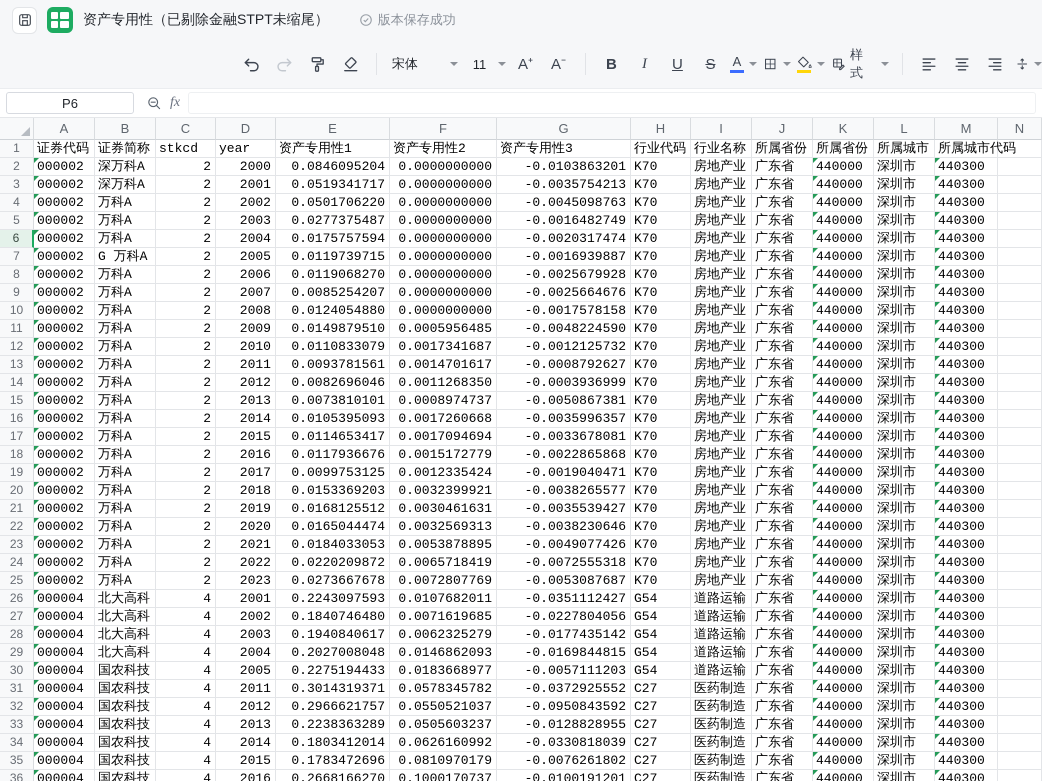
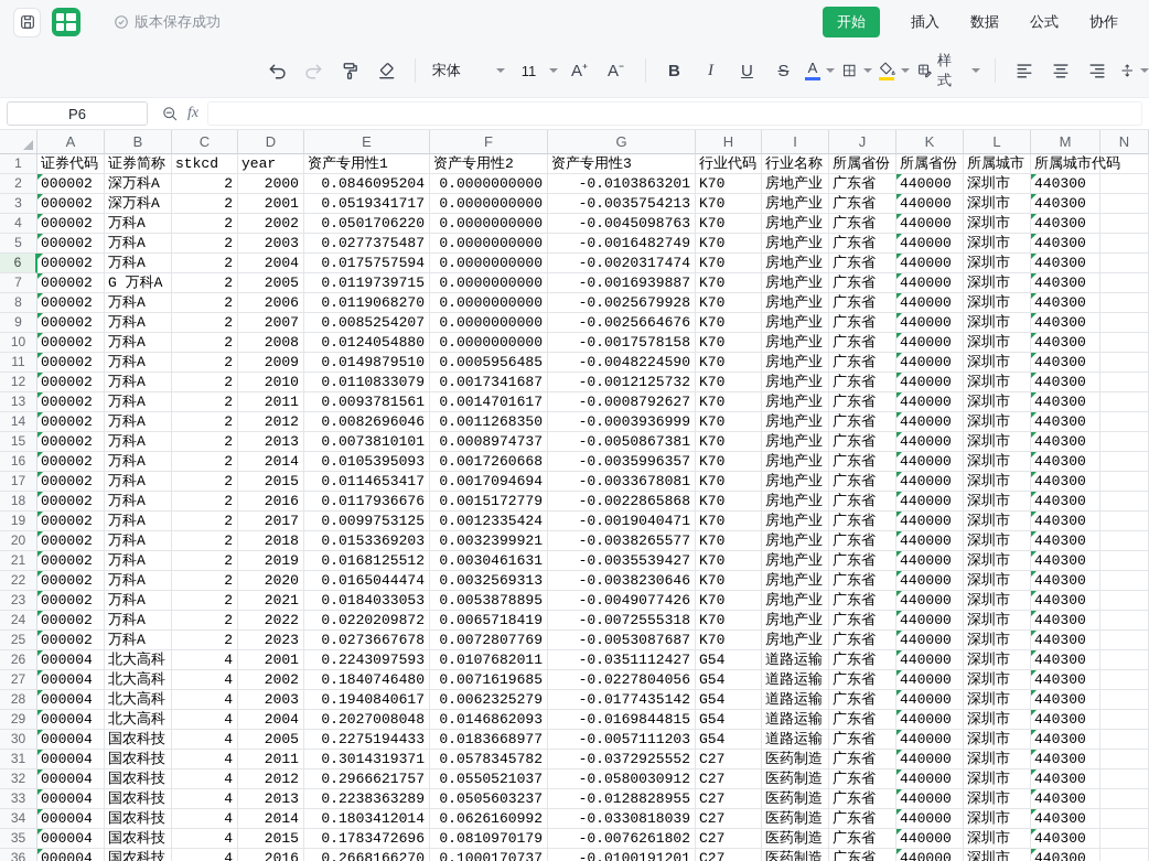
- 资产专用性（已剔除金融STPT未缩尾）
  版本保存成功
+ 开始
+ 插入
+ 数据
+ 公式
+ 协作
  宋体
  11
  A⁺
  A⁻
  B
  I
  U
  S
  A
  样式
  P6
  fx
  A
  B
  C
  D
  E
  F
  G
  H
  I
  J
  K
  L
  M
  N
  1
  证券代码
  证券简称
  stkcd
  year
  资产专用性1
  资产专用性2
  资产专用性3
  行业代码
  行业名称
  所属省份
  所属省份
  所属城市
  所属城市代码
  2
  000002
  深万科A
  2
  2000
  0.0846095204
  0.0000000000
  -0.0103863201
  K70
  房地产业
  广东省
  440000
  深圳市
  440300
  3
  000002
  深万科A
  2
  2001
  0.0519341717
  0.0000000000
  -0.0035754213
  K70
  房地产业
  广东省
  440000
  深圳市
  440300
  4
  000002
  万科A
  2
  2002
  0.0501706220
  0.0000000000
  -0.0045098763
  K70
  房地产业
  广东省
  440000
  深圳市
  440300
  5
  000002
  万科A
  2
  2003
  0.0277375487
  0.0000000000
  -0.0016482749
  K70
  房地产业
  广东省
  440000
  深圳市
  440300
  6
  000002
  万科A
  2
  2004
  0.0175757594
  0.0000000000
  -0.0020317474
  K70
  房地产业
  广东省
  440000
  深圳市
  440300
  7
  000002
  G 万科A
  2
  2005
  0.0119739715
  0.0000000000
  -0.0016939887
  K70
  房地产业
  广东省
  440000
  深圳市
  440300
  8
  000002
  万科A
  2
  2006
  0.0119068270
  0.0000000000
  -0.0025679928
  K70
  房地产业
  广东省
  440000
  深圳市
  440300
  9
  000002
  万科A
  2
  2007
  0.0085254207
  0.0000000000
  -0.0025664676
  K70
  房地产业
  广东省
  440000
  深圳市
  440300
  10
  000002
  万科A
  2
  2008
  0.0124054880
  0.0000000000
  -0.0017578158
  K70
  房地产业
  广东省
  440000
  深圳市
  440300
  11
  000002
  万科A
  2
  2009
  0.0149879510
  0.0005956485
  -0.0048224590
  K70
  房地产业
  广东省
  440000
  深圳市
  440300
  12
  000002
  万科A
  2
  2010
  0.0110833079
  0.0017341687
  -0.0012125732
  K70
  房地产业
  广东省
  440000
  深圳市
  440300
  13
  000002
  万科A
  2
  2011
  0.0093781561
  0.0014701617
  -0.0008792627
  K70
  房地产业
  广东省
  440000
  深圳市
  440300
  14
  000002
  万科A
  2
  2012
  0.0082696046
  0.0011268350
  -0.0003936999
  K70
  房地产业
  广东省
  440000
  深圳市
  440300
  15
  000002
  万科A
  2
  2013
  0.0073810101
  0.0008974737
  -0.0050867381
  K70
  房地产业
  广东省
  440000
  深圳市
  440300
  16
  000002
  万科A
  2
  2014
  0.0105395093
  0.0017260668
  -0.0035996357
  K70
  房地产业
  广东省
  440000
  深圳市
  440300
  17
  000002
  万科A
  2
  2015
  0.0114653417
  0.0017094694
  -0.0033678081
  K70
  房地产业
  广东省
  440000
  深圳市
  440300
  18
  000002
  万科A
  2
  2016
  0.0117936676
  0.0015172779
  -0.0022865868
  K70
  房地产业
  广东省
  440000
  深圳市
  440300
  19
  000002
  万科A
  2
  2017
  0.0099753125
  0.0012335424
  -0.0019040471
  K70
  房地产业
  广东省
  440000
  深圳市
  440300
  20
  000002
  万科A
  2
  2018
  0.0153369203
  0.0032399921
  -0.0038265577
  K70
  房地产业
  广东省
  440000
  深圳市
  440300
  21
  000002
  万科A
  2
  2019
  0.0168125512
  0.0030461631
  -0.0035539427
  K70
  房地产业
  广东省
  440000
  深圳市
  440300
  22
  000002
  万科A
  2
  2020
  0.0165044474
  0.0032569313
  -0.0038230646
  K70
  房地产业
  广东省
  440000
  深圳市
  440300
  23
  000002
  万科A
  2
  2021
  0.0184033053
  0.0053878895
  -0.0049077426
  K70
  房地产业
  广东省
  440000
  深圳市
  440300
  24
  000002
  万科A
  2
  2022
  0.0220209872
  0.0065718419
  -0.0072555318
  K70
  房地产业
  广东省
  440000
  深圳市
  440300
  25
  000002
  万科A
  2
  2023
  0.0273667678
  0.0072807769
  -0.0053087687
  K70
  房地产业
  广东省
  440000
  深圳市
  440300
  26
  000004
  北大高科
  4
  2001
  0.2243097593
  0.0107682011
  -0.0351112427
  G54
  道路运输
  广东省
  440000
  深圳市
  440300
  27
  000004
  北大高科
  4
  2002
  0.1840746480
  0.0071619685
  -0.0227804056
  G54
  道路运输
  广东省
  440000
  深圳市
  440300
  28
  000004
  北大高科
  4
  2003
  0.1940840617
  0.0062325279
  -0.0177435142
  G54
  道路运输
  广东省
  440000
  深圳市
  440300
  29
  000004
  北大高科
  4
  2004
  0.2027008048
  0.0146862093
  -0.0169844815
  G54
  道路运输
  广东省
  440000
  深圳市
  440300
  30
  000004
  国农科技
  4
  2005
  0.2275194433
  0.0183668977
  -0.0057111203
  G54
  道路运输
  广东省
  440000
  深圳市
  440300
  31
  000004
  国农科技
  4
  2011
  0.3014319371
  0.0578345782
  -0.0372925552
  C27
  医药制造
  广东省
  440000
  深圳市
  440300
  32
  000004
  国农科技
  4
  2012
  0.2966621757
  0.0550521037
- -0.0950843592
+ -0.0580030912
  C27
  医药制造
  广东省
  440000
  深圳市
  440300
  33
  000004
  国农科技
  4
  2013
  0.2238363289
  0.0505603237
  -0.0128828955
  C27
  医药制造
  广东省
  440000
  深圳市
  440300
  34
  000004
  国农科技
  4
  2014
  0.1803412014
  0.0626160992
  -0.0330818039
  C27
  医药制造
  广东省
  440000
  深圳市
  440300
  35
  000004
  国农科技
  4
  2015
  0.1783472696
  0.0810970179
  -0.0076261802
  C27
  医药制造
  广东省
  440000
  深圳市
  440300
  36
  000004
  国农科技
  4
  2016
  0.2668166270
  0.1000170737
  -0.0100191201
  C27
  医药制造
  广东省
  440000
  深圳市
  440300
